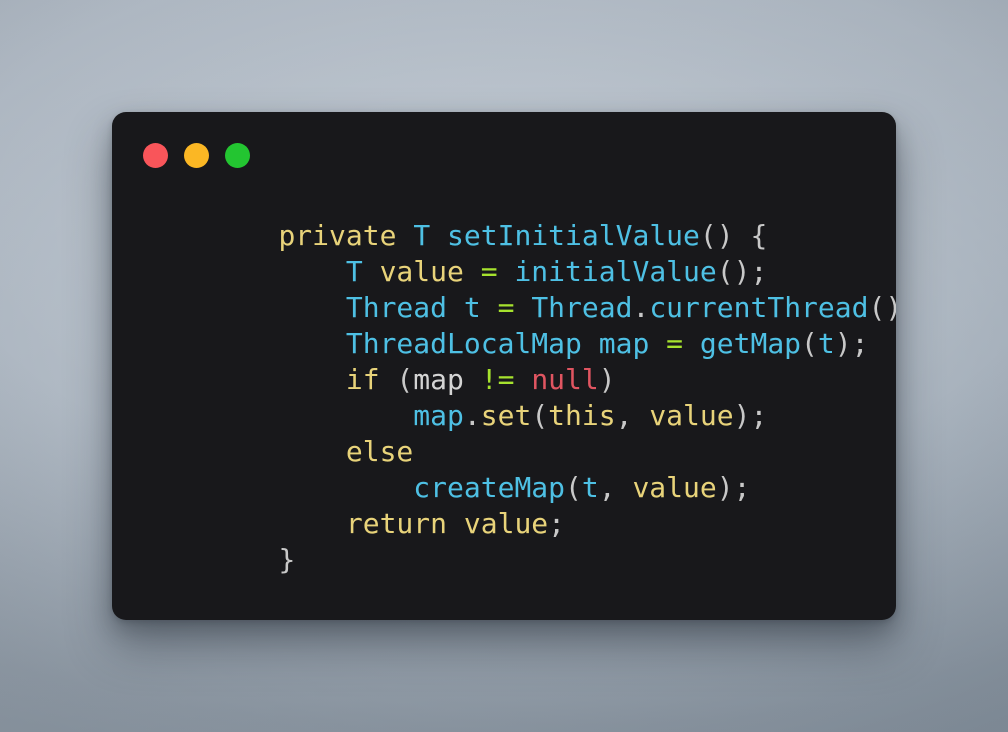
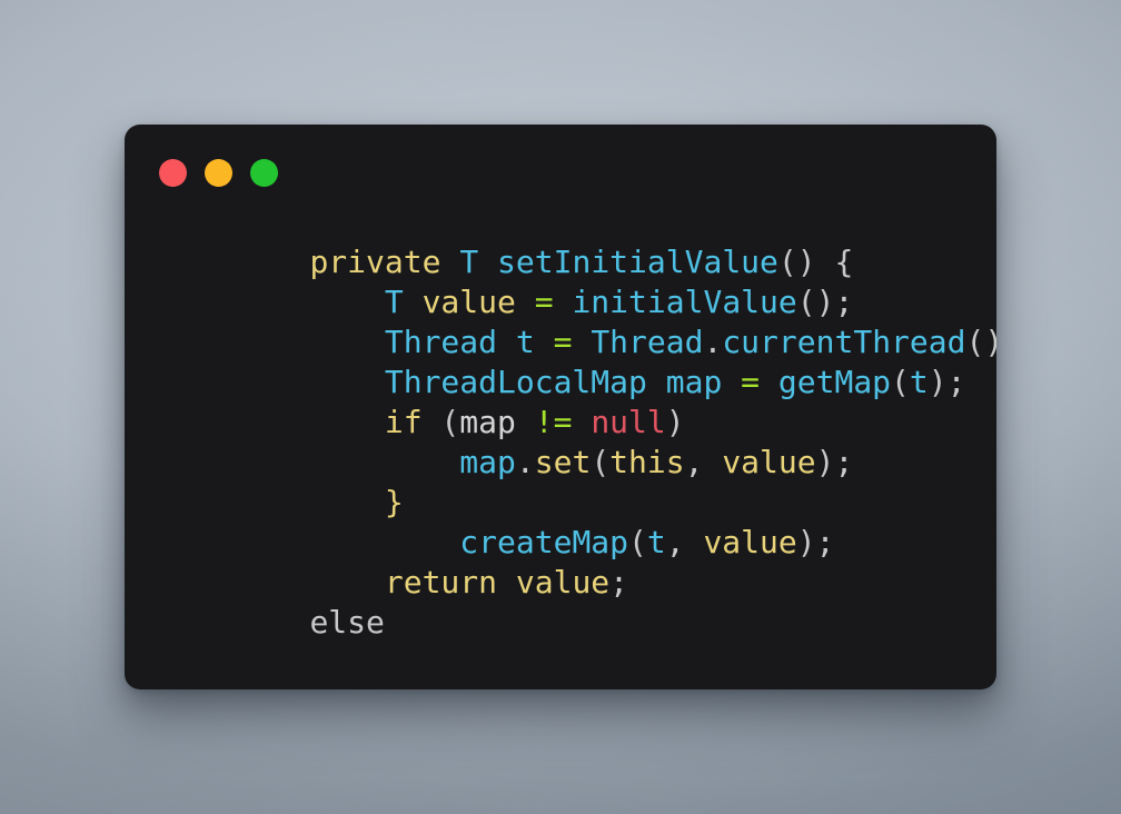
  private T setInitialValue() {
  T value = initialValue();
  Thread t = Thread.currentThread()
  ThreadLocalMap map = getMap(t);
  if (map != null)
  map.set(this, value);
- else
+ }
  createMap(t, value);
  return value;
- }
+ else
